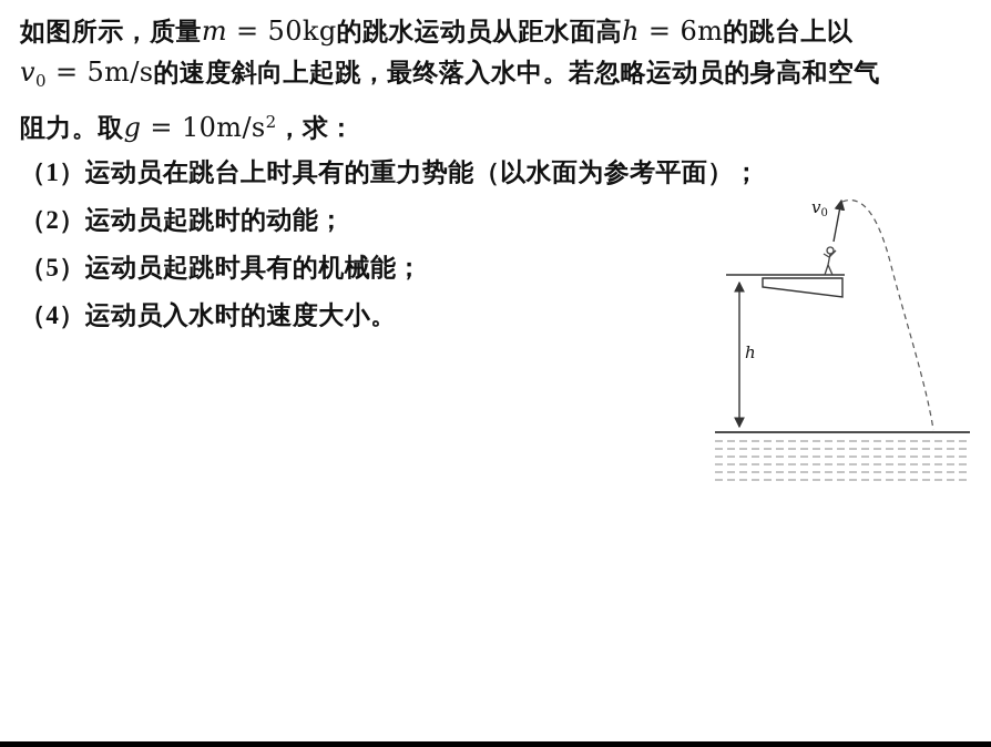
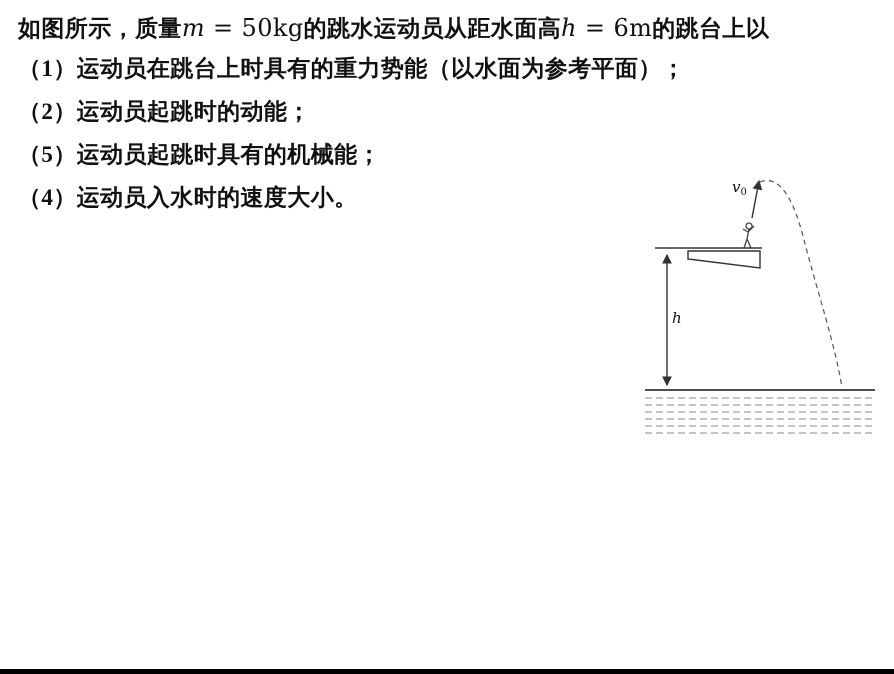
  如图所示，质量m = 50kg的跳水运动员从距水面高h = 6m的跳台上以
- v0 = 5m/s的速度斜向上起跳，最终落入水中。若忽略运动员的身高和空气
- 阻力。取g = 10m/s2，求：
  （1）运动员在跳台上时具有的重力势能（以水面为参考平面）；
  （2）运动员起跳时的动能；
  （5）运动员起跳时具有的机械能；
  （4）运动员入水时的速度大小。
  v0
  h
